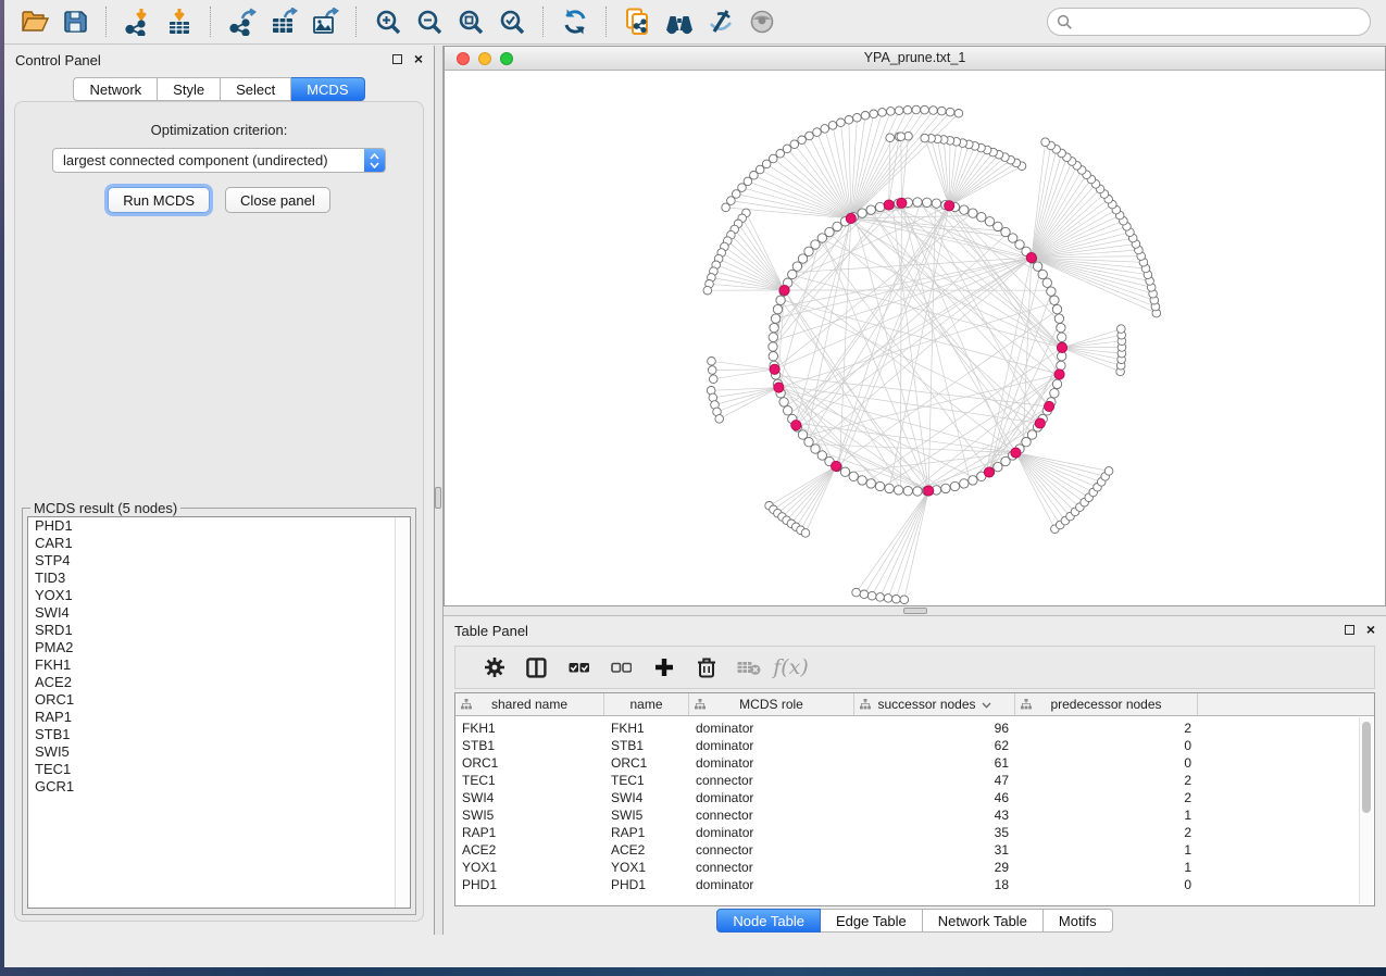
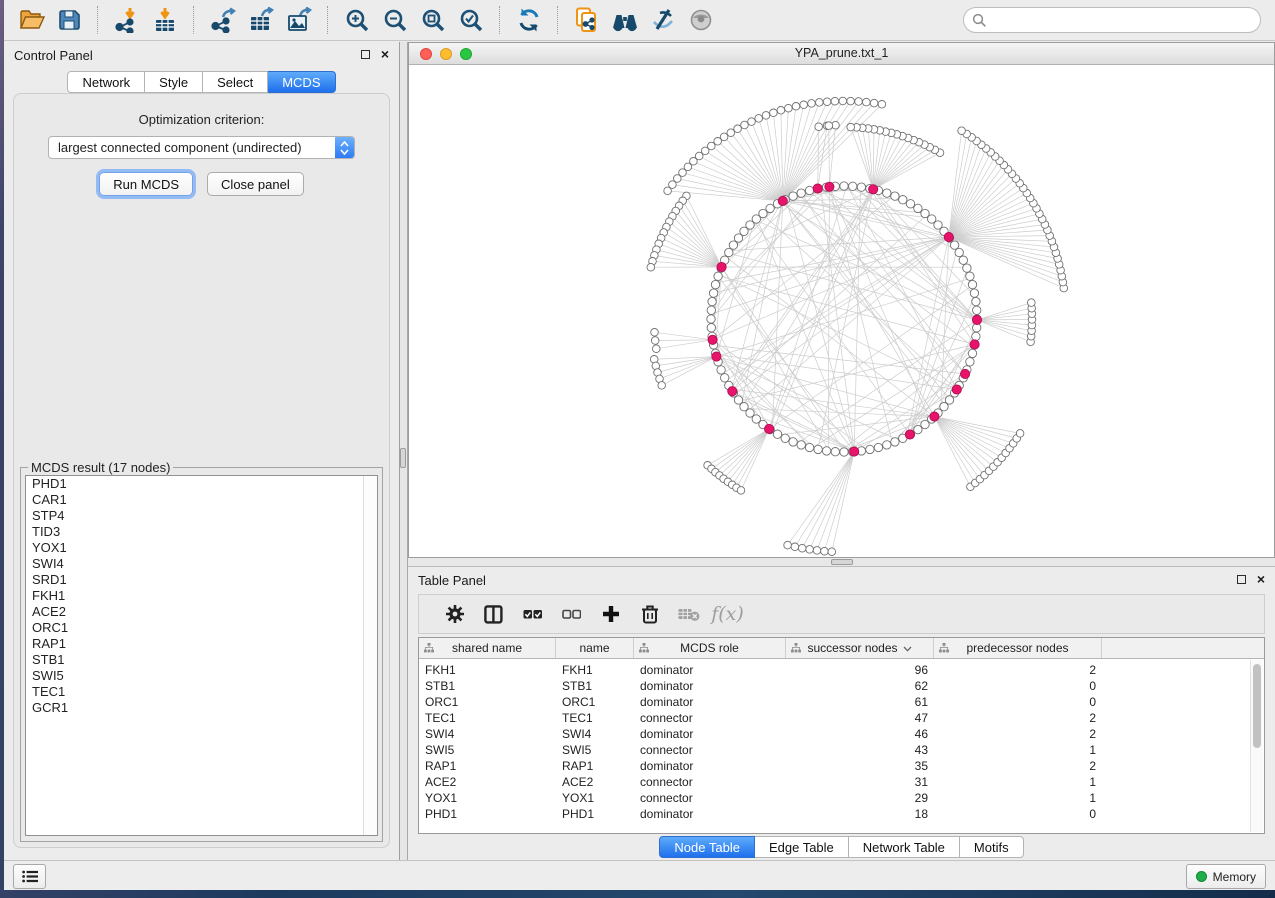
  Control Panel
  ×
  Network
  Style
  Select
  MCDS
  Optimization criterion:
  largest connected component (undirected)
  Run MCDS
  Close panel
- MCDS result (5 nodes)
+ MCDS result (17 nodes)
  PHD1
  CAR1
  STP4
  TID3
  YOX1
  SWI4
  SRD1
- PMA2
  FKH1
  ACE2
  ORC1
  RAP1
  STB1
  SWI5
  TEC1
  GCR1
  YPA_prune.txt_1
  Table Panel
  ×
  f(x)
  shared name
  name
  MCDS role
  successor nodes
  predecessor nodes
  FKH1
  FKH1
  dominator
  96
  2
  STB1
  STB1
  dominator
  62
  0
  ORC1
  ORC1
  dominator
  61
  0
  TEC1
  TEC1
  connector
  47
  2
  SWI4
  SWI4
  dominator
  46
  2
  SWI5
  SWI5
  connector
  43
  1
  RAP1
  RAP1
  dominator
  35
  2
  ACE2
  ACE2
  connector
  31
  1
  YOX1
  YOX1
  connector
  29
  1
  PHD1
  PHD1
  dominator
  18
  0
  Node Table
  Edge Table
  Network Table
  Motifs
+ Memory
